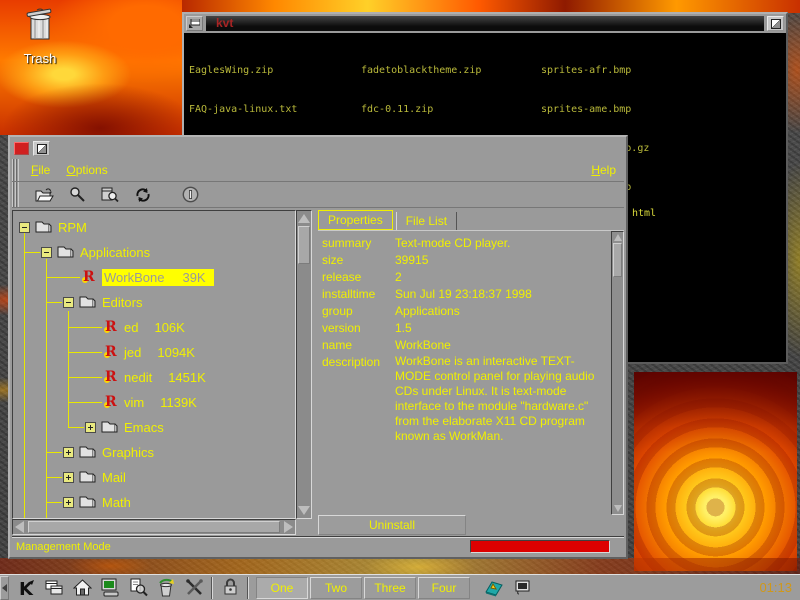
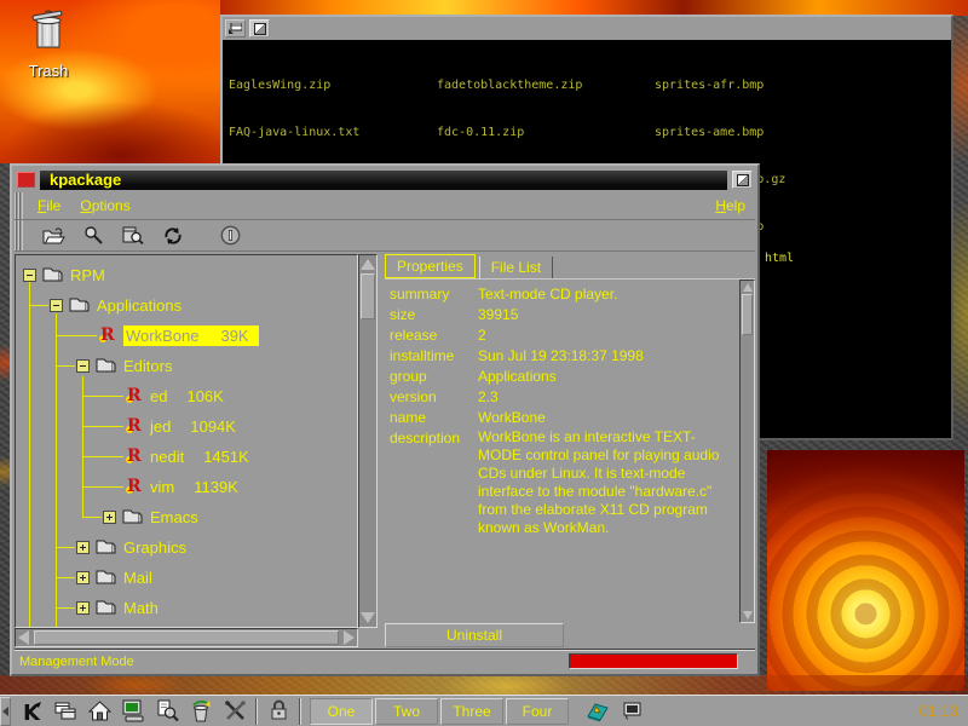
  Trash
- kvt
  EaglesWing.zip
  FAQ-java-linux.txt
  fadetoblacktheme.zip
  fdc-0.11.zip
  sprites-afr.bmp
  sprites-ame.bmp
  html
+ kpackage
  File
  Options
  Help
  RPM
  Applications
  R
  WorkBone
  39K
  Editors
  R
  ed
  106K
  R
  jed
  1094K
  R
  nedit
  1451K
  R
  vim
  1139K
  Emacs
  Graphics
  Mail
  Math
  Properties
  File List
  summary
  Text-mode CD player.
  size
  39915
  release
  2
  installtime
  Sun Jul 19 23:18:37 1998
  group
  Applications
  version
- 1.5
+ 2.3
  name
  WorkBone
  description
  WorkBone is an interactive TEXT-MODE control panel for playing audio CDs under Linux. It is text-mode interface to the module "hardware.c" from the elaborate X11 CD program known as WorkMan.
  Uninstall
  Management Mode
  K
  One
  Two
  Three
  Four
  01:13
